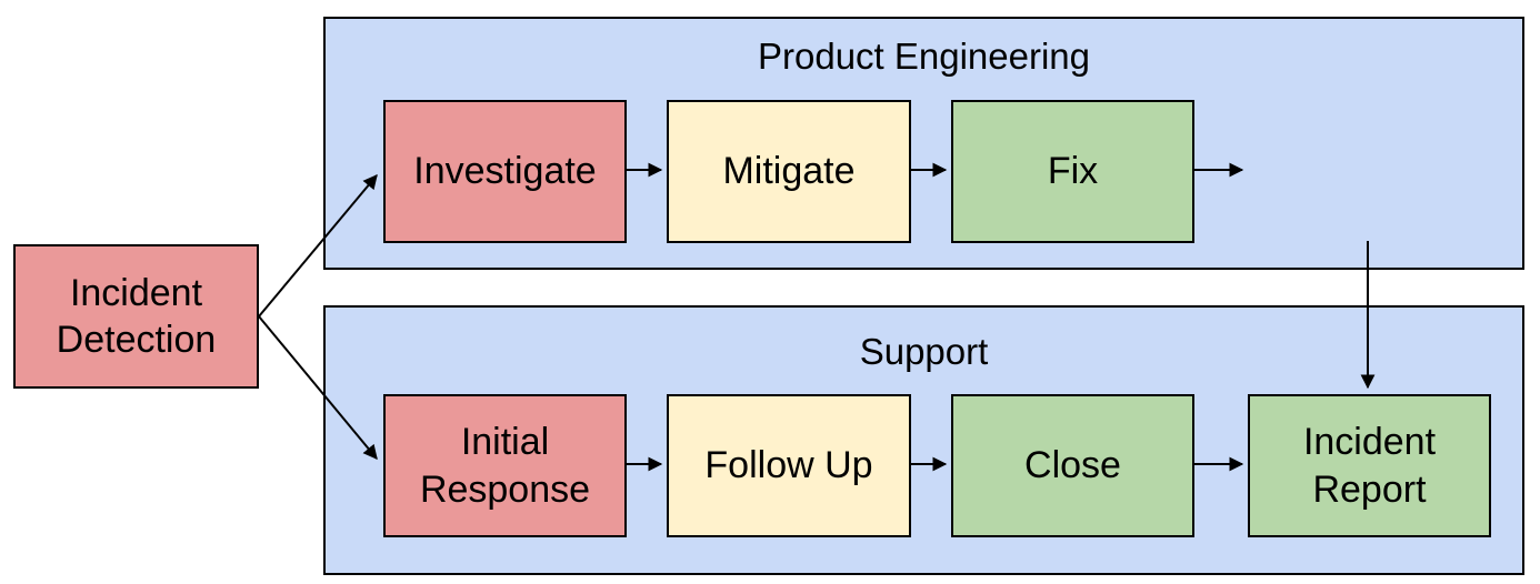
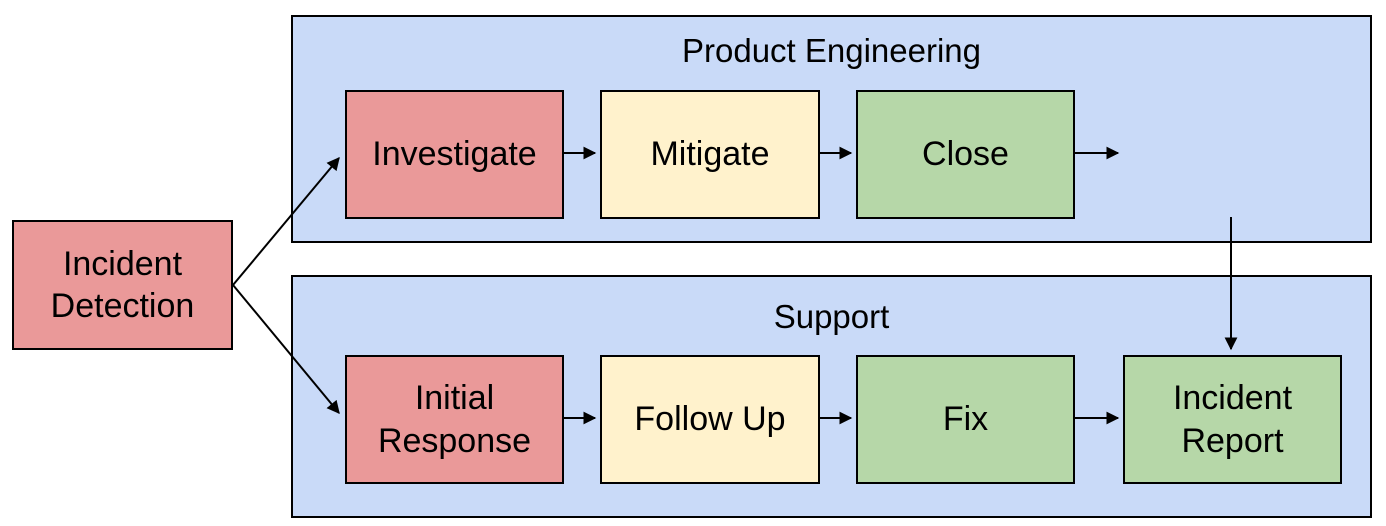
  Incident Detection
  Product Engineering
  Investigate
  Mitigate
- Fix
+ Close
  Support
  Initial Response
  Follow Up
- Close
+ Fix
  Incident Report
